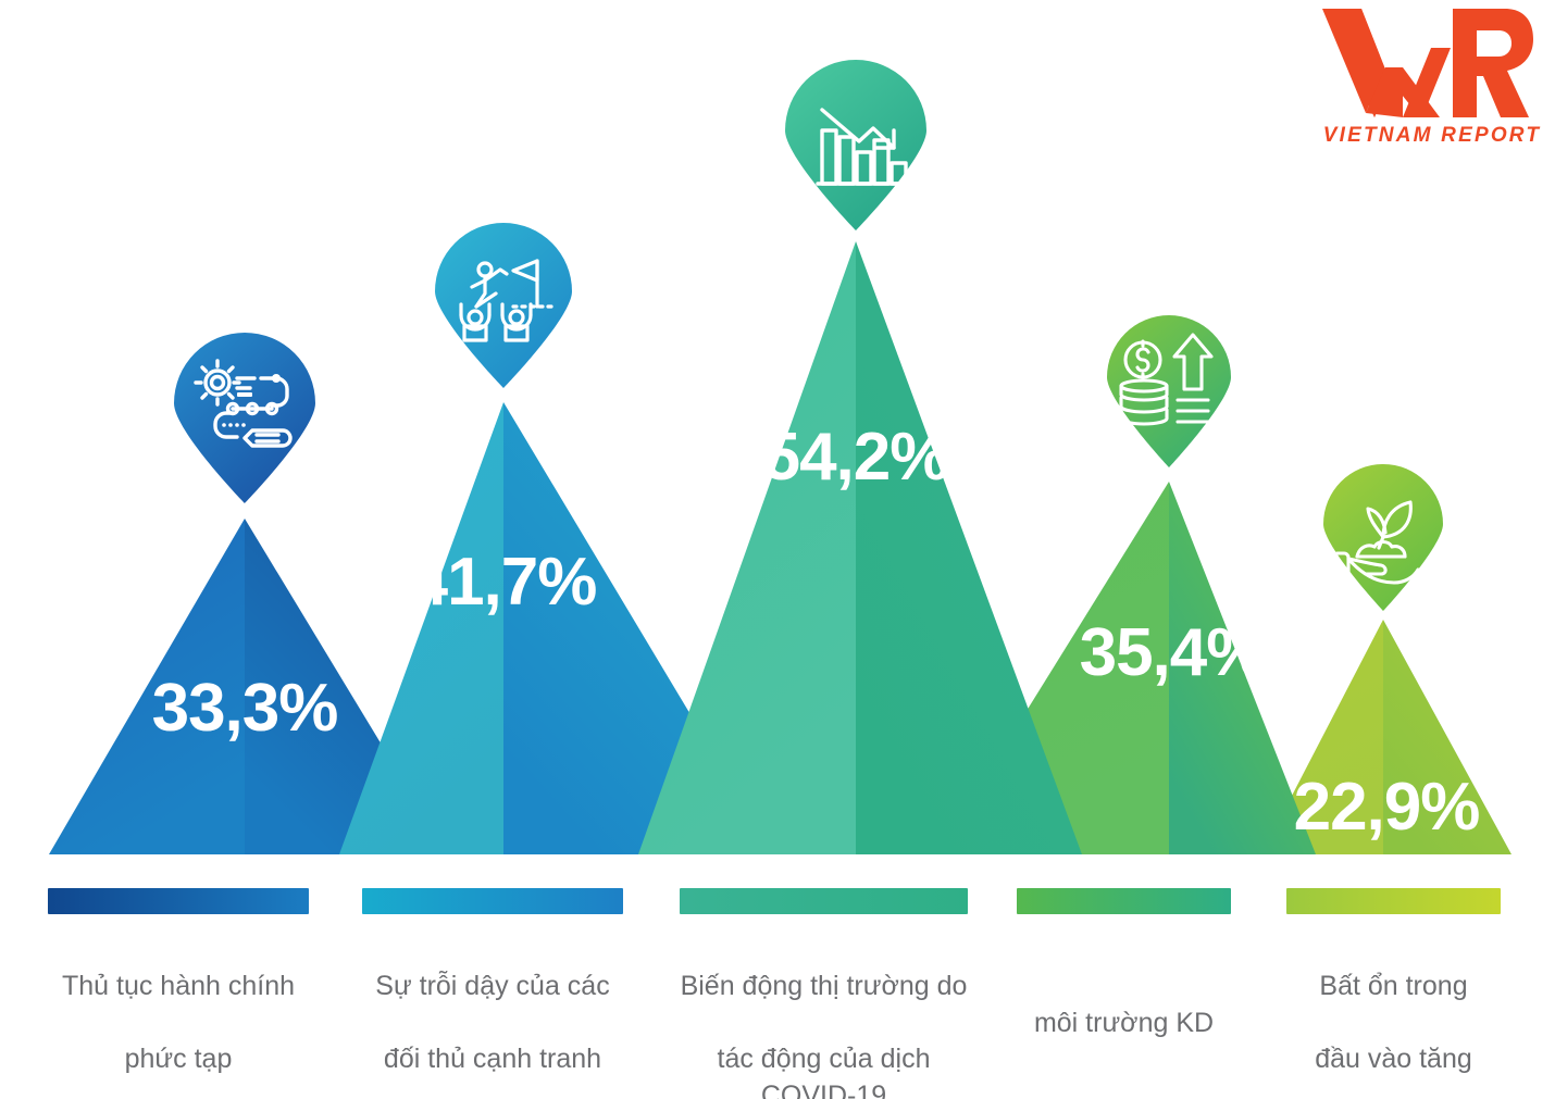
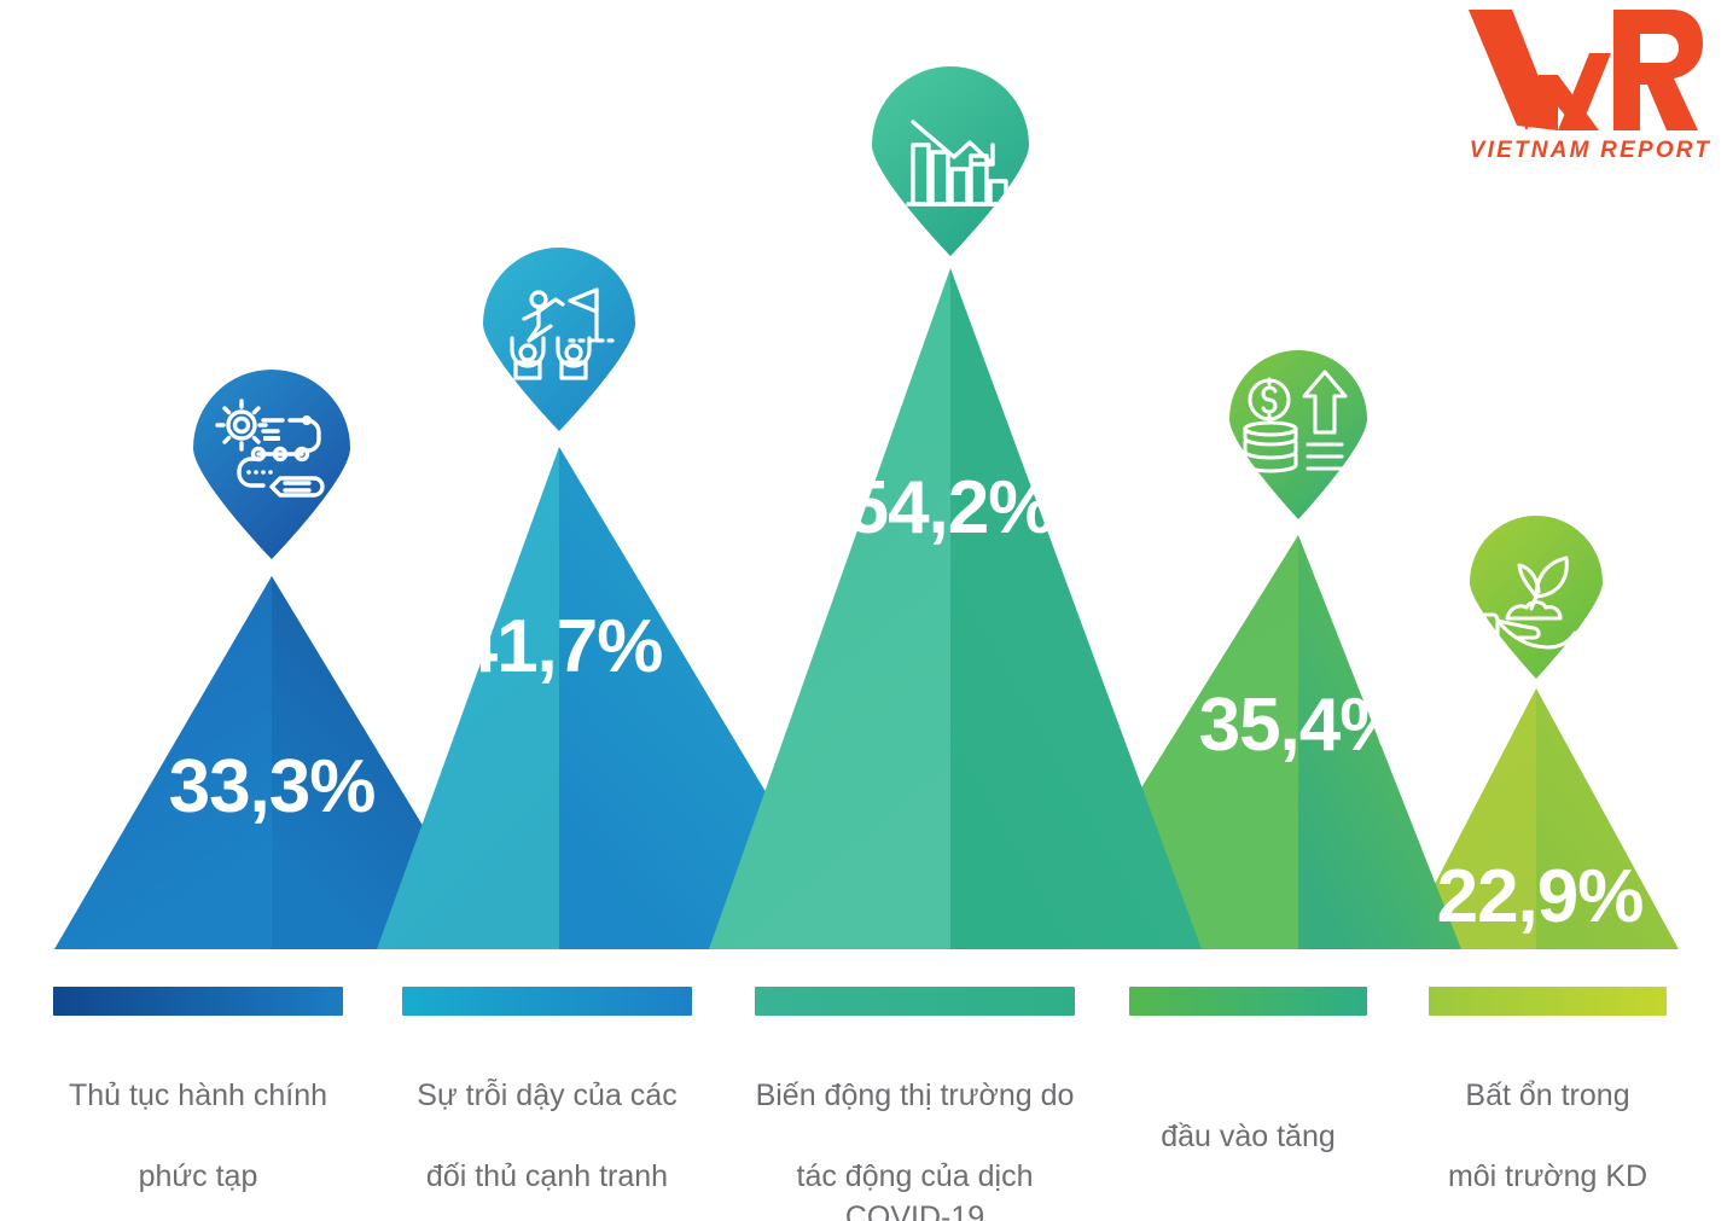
  VIETNAM REPORT
  33,3%
  41,7%
  54,2%
  35,4%
  22,9%
  Thủ tục hành chính
  phức tạp
  Sự trỗi dậy của các
  đối thủ cạnh tranh
  Biến động thị trường do
  tác động của dịch COVID-19
- môi trường KD
+ đầu vào tăng
  Bất ổn trong
- đầu vào tăng
+ môi trường KD
